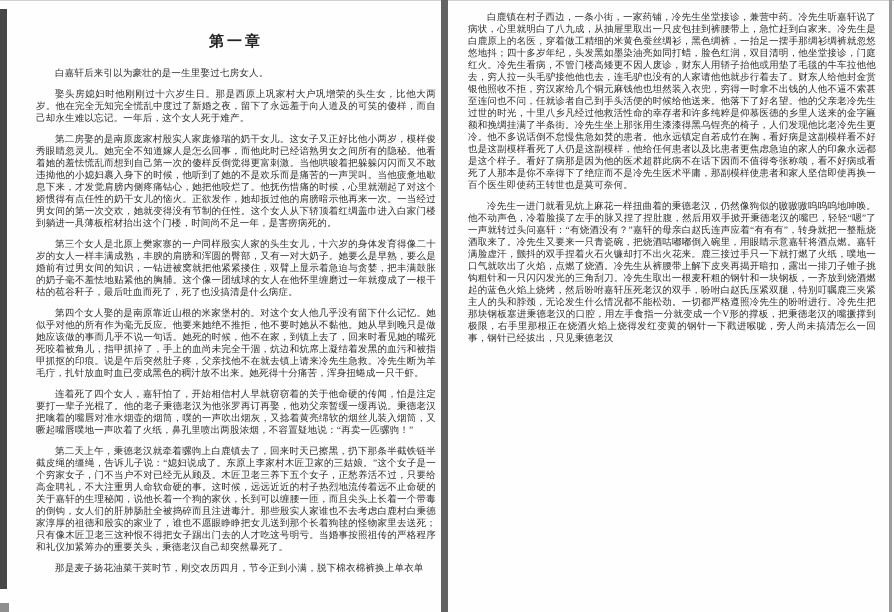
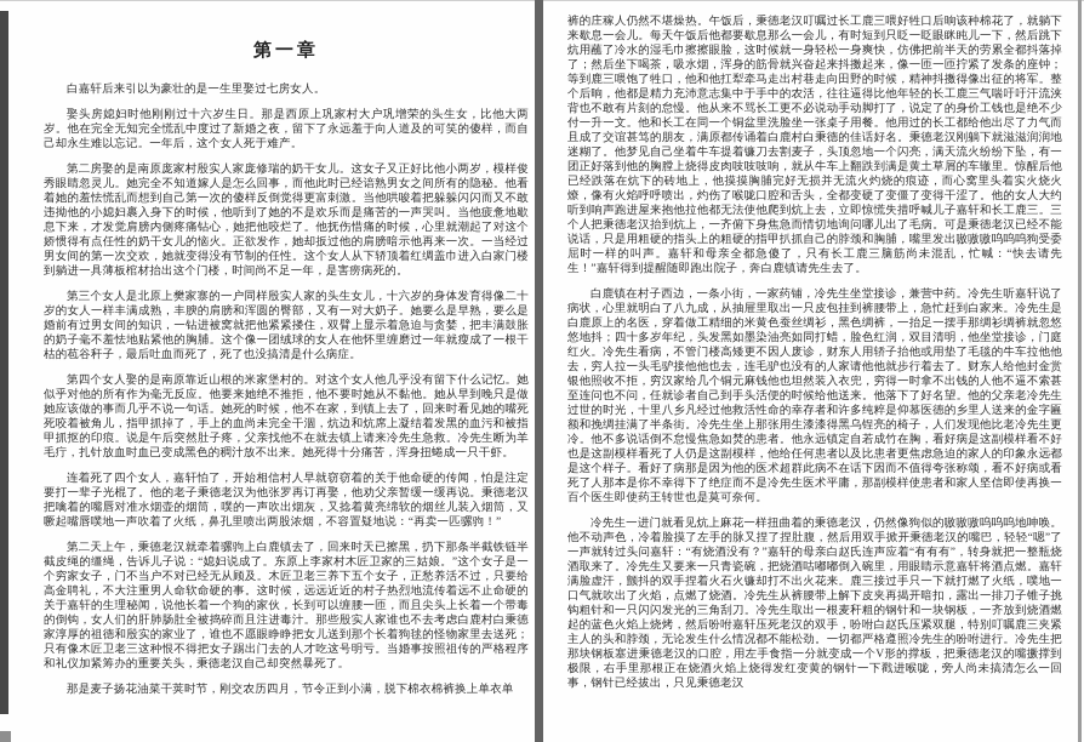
  第一章
  白嘉轩后来引以为豪壮的是一生里娶过七房女人。
  娶头房媳妇时他刚刚过十六岁生日。那是西原上巩家村大户巩增荣的头生女，比他大两岁。他在完全无知完全慌乱中度过了新婚之夜，留下了永远羞于向人道及的可笑的傻样，而自己却永生难以忘记。一年后，这个女人死于难产。
  第二房娶的是南原庞家村殷实人家庞修瑞的奶干女儿。这女子又正好比他小两岁，模样俊秀眼睛忽灵儿。她完全不知道嫁人是怎么回事，而他此时已经谙熟男女之间所有的隐秘。他看着她的羞怯慌乱而想到自己第一次的傻样反倒觉得更富刺激。当他哄唆着把躲躲闪闪而又不敢违拗他的小媳妇裹入身下的时候，他听到了她的不是欢乐而是痛苦的一声哭叫。当他疲惫地歇息下来，才发觉肩膀内侧疼痛钻心，她把他咬烂了。他抚伤惜痛的时候，心里就潮起了对这个娇惯得有点任性的奶干女儿的恼火。正欲发作，她却扳过他的肩膀暗示他再来一次。一当经过男女间的第一次交欢，她就变得没有节制的任性。这个女人从下轿顶着红绸盖巾进入白家门楼到躺进一具薄板棺材抬出这个门楼，时间尚不足一年，是害痨病死的。
  第三个女人是北原上樊家寨的一户同样殷实人家的头生女儿，十六岁的身体发育得像二十岁的女人一样丰满成熟，丰腴的肩膀和浑圆的臀部，又有一对大奶子。她要么是早熟，要么是婚前有过男女间的知识，一钻进被窝就把他紧紧搂住，双臂上显示着急迫与贪婪，把丰满鼓胀的奶子毫不羞怯地贴紧他的胸脯。这个像一团绒球的女人在他怀里缠磨过一年就瘦成了一根干枯的苞谷秆子，最后吐血而死了，死了也没搞清是什么病症。
  第四个女人娶的是南原靠近山根的米家堡村的。对这个女人他几乎没有留下什么记忆。她似乎对他的所有作为毫无反应。他要来她绝不推拒，他不要时她从不黏他。她从早到晚只是做她应该做的事而几乎不说一句话。她死的时候，他不在家，到镇上去了，回来时看见她的嘴死死咬着被角儿，指甲抓掉了，手上的血尚未完全干涸，炕边和炕席上凝结着发黑的血污和被指甲抓抠的印痕。说是午后突然肚子疼，父亲找他不在就去镇上请来冷先生急救。冷先生断为羊毛疔，扎针放血时血已变成黑色的稠汁放不出来。她死得十分痛苦，浑身扭蜷成一只干虾。
  连着死了四个女人，嘉轩怕了，开始相信村人早就窃窃着的关于他命硬的传闻，怕是注定要打一辈子光棍了。他的老子秉德老汉为他张罗再订再娶，他劝父亲暂缓一缓再说。秉德老汉把噙着的嘴唇对准水烟壶的烟筒，噗的一声吹出烟灰，又捻着黄亮绵软的烟丝儿装入烟筒，又噘起嘴唇噗地一声吹着了火纸，鼻孔里喷出两股浓烟，不容置疑地说：“再卖一匹骡驹！”
  第二天上午，秉德老汉就牵着骡驹上白鹿镇去了，回来时天已擦黑，扔下那条半截铁链半截皮绳的缰绳，告诉儿子说：“媳妇说成了。东原上李家村木匠卫家的三姑娘。”这个女子是一个穷家女子，门不当户不对已经无从顾及。木匠卫老三养下五个女子，正愁养活不过，只要给高金聘礼，不大注重男人命软命硬的事。这时候，远远近近的村子热烈地流传着远不止命硬的关于嘉轩的生理秘闻，说他长着一个狗的家伙，长到可以缠腰一匝，而且尖头上长着一个带毒的倒钩，女人们的肝肺肠肚全被捣碎而且注进毒汁。那些殷实人家谁也不去考虑白鹿村白秉德家淳厚的祖德和殷实的家业了，谁也不愿眼睁睁把女儿送到那个长着狗毬的怪物家里去送死；只有像木匠卫老三这种恨不得把女子踢出门去的人才吃这号明亏。当婚事按照祖传的严格程序和礼仪加紧筹办的重要关头，秉德老汉自己却突然暴死了。
  那是麦子扬花油菜干荚时节，刚交农历四月，节令正到小满，脱下棉衣棉裤换上单衣单
+ 裤的庄稼人仍然不堪燥热。午饭后，秉德老汉叮嘱过长工鹿三喂好牲口后晌该种棉花了，就躺下来歇息一会儿。每天午饭后他都要歇息那么一会儿，有时短到只眨一眨眼眯盹儿一下，然后跳下炕用蘸了冷水的湿毛巾擦擦眼脸，这时候就一身轻松一身爽快，仿佛把前半天的劳累全都抖落掉了；然后坐下喝茶，吸水烟，浑身的筋骨就兴奋起来抖擞起来，像一匝一匝拧紧了发条的座钟；等到鹿三喂饱了牲口，他和他扛犁牵马走出村巷走向田野的时候，精神抖擞得像出征的将军。整个后晌，他都是精力充沛意志集中于手中的农活，往往逼得比他年轻的长工鹿三气喘吁吁汗流浃背也不敢有片刻的怠慢。他从来不骂长工更不必说动手动脚打了，说定了的身价工钱也是绝不少付一升一文。他和长工在同一个铜盆里洗脸坐一张桌子用餐。他用过的长工都给他出尽了力气而且成了交谊甚笃的朋友，满原都传诵着白鹿村白秉德的佳话好名。秉德老汉刚躺下就滋滋润润地迷糊了。他梦见自己坐着牛车提着镰刀去割麦子，头顶忽地一个闪亮，满天流火纷纷下坠，有一团正好落到他的胸膛上烧得皮肉吱吱吱响，就从牛车上翻跌到满是黄土草屑的车辙里。惊醒后他已经跌落在炕下的砖地上，他摸摸胸脯完好无损并无流火灼烧的痕迹，而心窝里头着实火烧火燎，像有火焰呼呼喷出，灼伤了喉咙口腔和舌头，全都变硬了变僵了变得干涩了。他的女人大约听到响声跑进屋来抱他拉他都无法使他爬到炕上去，立即惊慌失措呼喊儿子嘉轩和长工鹿三。三个人把秉德老汉抬到炕上，一齐俯下身焦急而情切地询问哪儿出了毛病。可是秉德老汉已经不能说话，只是用粗硬的指头上的粗硬的指甲扒抓自己的脖颈和胸脯，嘴里发出嗷嗷嗷呜呜呜狗受委屈时一样的叫声。嘉轩和母亲全都急傻了，只有长工鹿三脑筋尚未混乱，忙喊：“快去请先生！”嘉轩得到提醒随即跑出院子，奔白鹿镇请先生去了。
  白鹿镇在村子西边，一条小街，一家药铺，冷先生坐堂接诊，兼营中药。冷先生听嘉轩说了病状，心里就明白了八九成，从抽屉里取出一只皮包挂到裤腰带上，急忙赶到白家来。冷先生是白鹿原上的名医，穿着做工精细的米黄色蚕丝绸衫，黑色绸裤，一抬足一摆手那绸衫绸裤就忽悠悠地抖；四十多岁年纪，头发黑如墨染油亮如同打蜡，脸色红润，双目清明，他坐堂接诊，门庭红火。冷先生看病，不管门楼高矮更不因人废诊，财东人用轿子抬他或用垫了毛毯的牛车拉他他去，穷人拉一头毛驴接他他也去，连毛驴也没有的人家请他他就步行着去了。财东人给他封金赏银他照收不拒，穷汉家给几个铜元麻钱他也坦然装入衣兜，穷得一时拿不出钱的人他不逼不索甚至连问也不问，任就诊者自己到手头活便的时候给他送来。他落下了好名望。他的父亲老冷先生过世的时光，十里八乡凡经过他救活性命的幸存者和许多纯粹是仰慕医德的乡里人送来的金字匾额和挽绸挂满了半条街。冷先生坐上那张用生漆漆得黑乌锃亮的椅子，人们发现他比老冷先生更冷。他不多说话倒不怠慢焦急如焚的患者。他永远镇定自若成竹在胸，看好病是这副模样看不好也是这副模样看死了人仍是这副模样，他给任何患者以及比患者更焦虑急迫的家人的印象永远都是这个样子。看好了病那是因为他的医术超群此病不在话下因而不值得夸张称颂，看不好病或看死了人那本是你不幸得下了绝症而不是冷先生医术平庸，那副模样使患者和家人坚信即使再换一百个医生即使药王转世也是莫可奈何。
  冷先生一进门就看见炕上麻花一样扭曲着的秉德老汉，仍然像狗似的嗷嗷嗷呜呜呜地呻唤。他不动声色，冷着脸摸了左手的脉又捏了捏肚腹，然后用双手掀开秉德老汉的嘴巴，轻轻“嗯”了一声就转过头问嘉轩：“有烧酒没有？”嘉轩的母亲白赵氏连声应着“有有有”，转身就把一整瓶烧酒取来了。冷先生又要来一只青瓷碗，把烧酒咕嘟嘟倒入碗里，用眼睛示意嘉轩将酒点燃。嘉轩满脸虚汗，颤抖的双手捏着火石火镰却打不出火花来。鹿三接过手只一下就打燃了火纸，噗地一口气就吹出了火焰，点燃了烧酒。冷先生从裤腰带上解下皮夹再揭开暗扣，露出一排刀子锥子挑钩粗针和一只闪闪发光的三角刮刀。冷先生取出一根麦秆粗的钢针和一块钢板，一齐放到烧酒燃起的蓝色火焰上烧烤，然后吩咐嘉轩压死老汉的双手，吩咐白赵氏压紧双腿，特别叮嘱鹿三夹紧主人的头和脖颈，无论发生什么情况都不能松劲。一切都严格遵照冷先生的吩咐进行。冷先生把那块钢板塞进秉德老汉的口腔，用左手食指一分就变成一个V形的撑板，把秉德老汉的嘴撅撑到极限，右手里那根正在烧酒火焰上烧得发红变黄的钢针一下戳进喉咙，旁人尚未搞清怎么一回事，钢针已经拔出，只见秉德老汉
